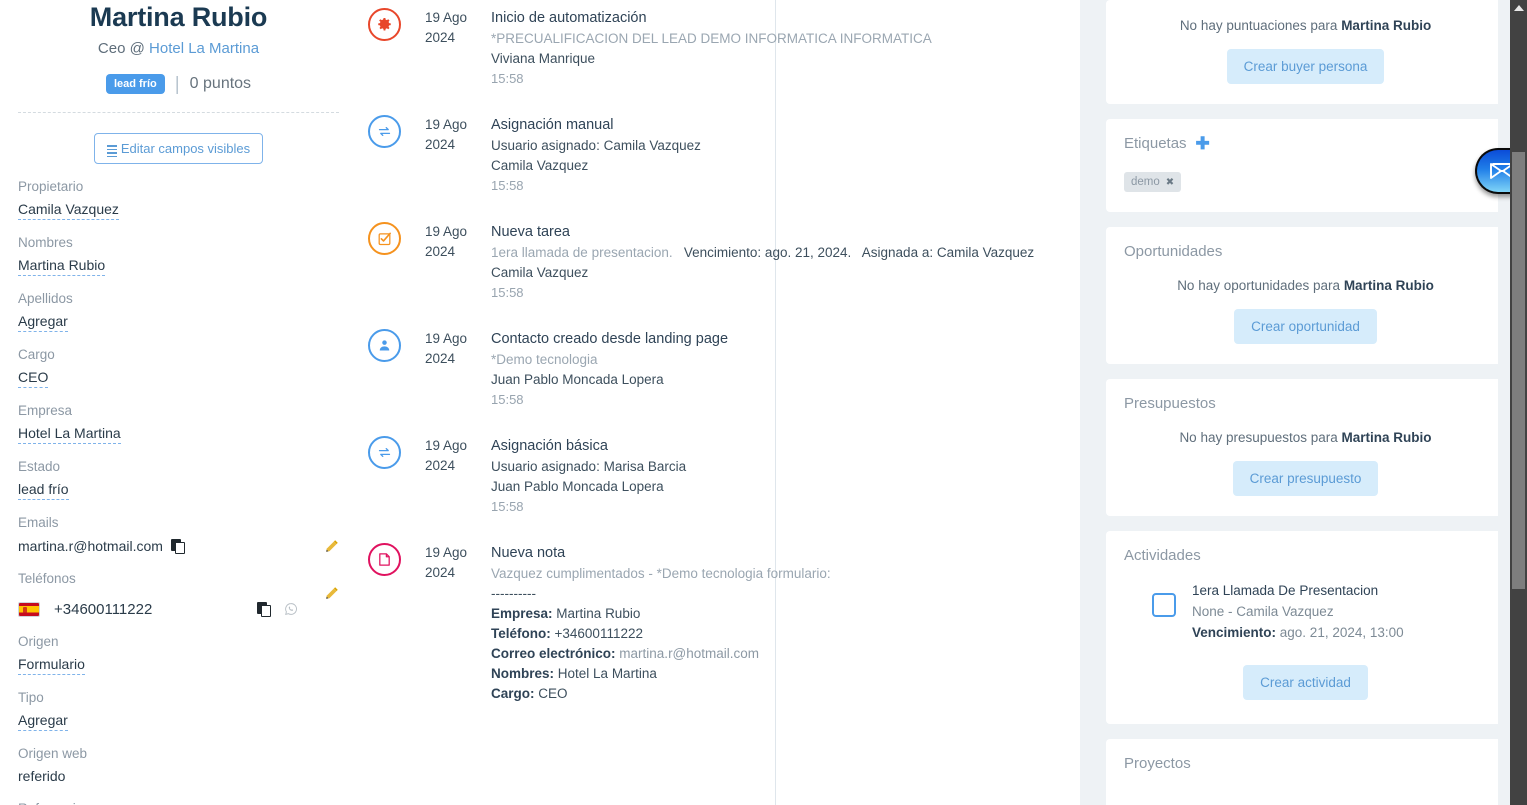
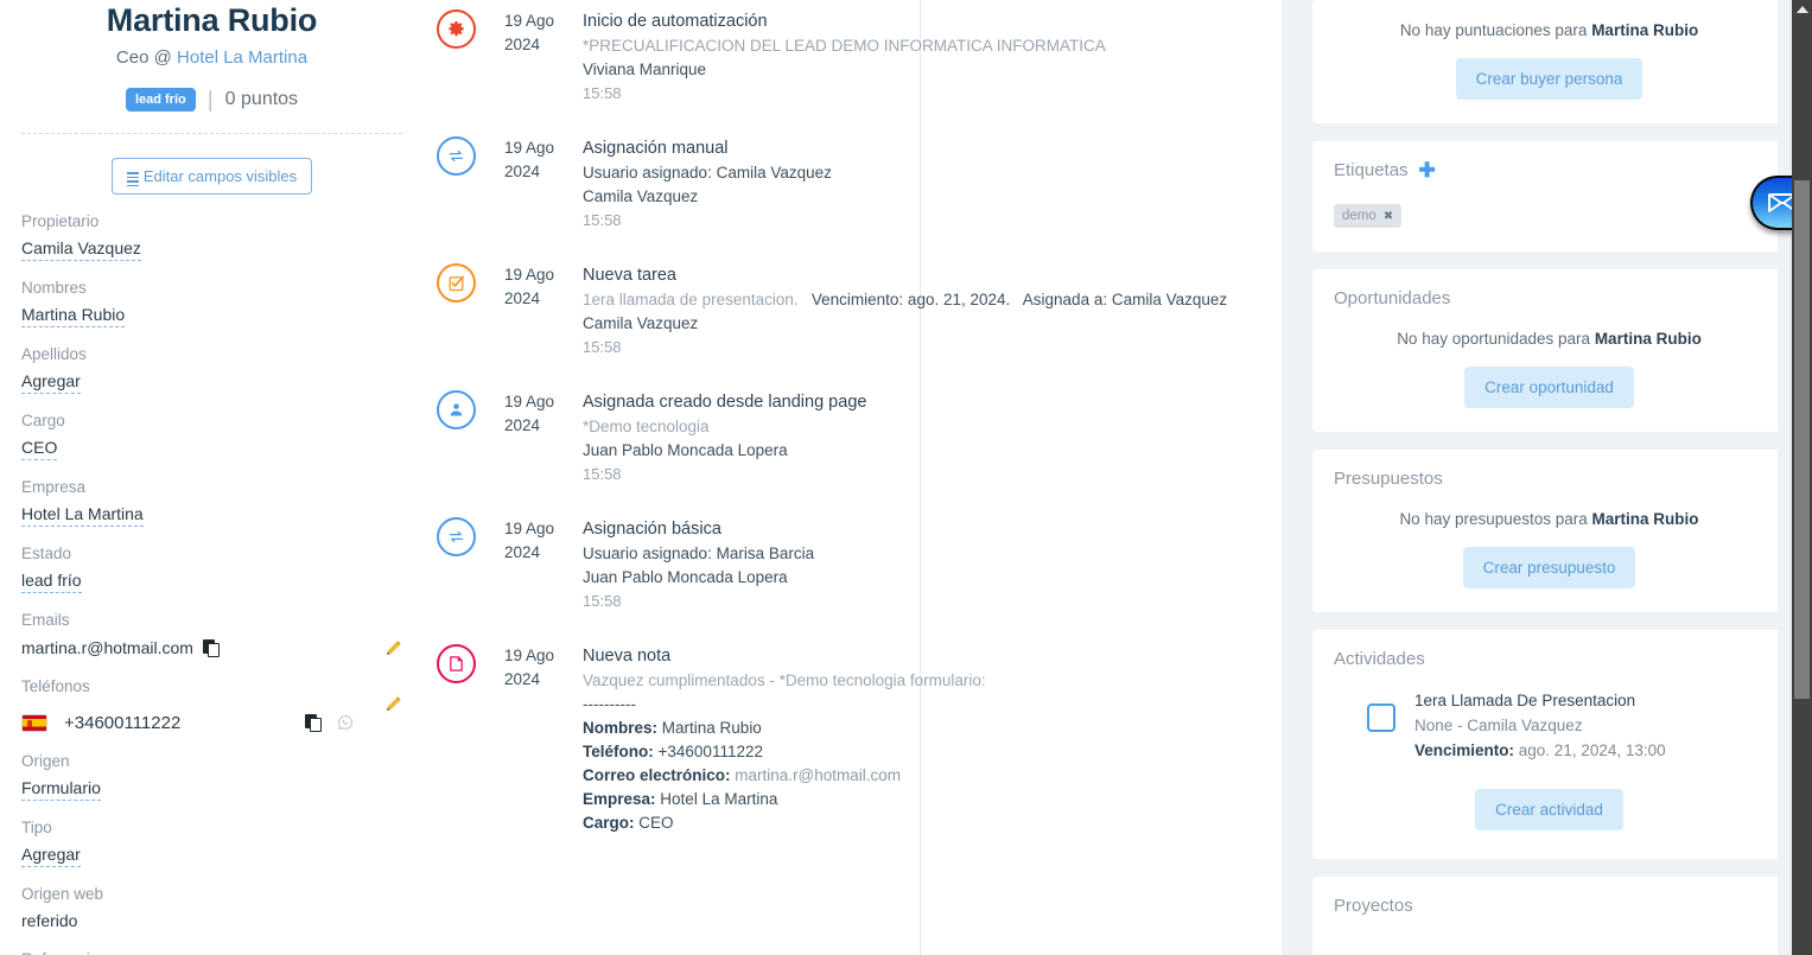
  Martina Rubio
  Ceo @ Hotel La Martina
  lead frío
  |
  0 puntos
  Editar campos visibles
  Propietario
  Camila Vazquez
  Nombres
  Martina Rubio
  Apellidos
  Agregar
  Cargo
  CEO
  Empresa
  Hotel La Martina
  Estado
  lead frío
  Emails
  martina.r@hotmail.com
  Teléfonos
  +34600111222
  Origen
  Formulario
  Tipo
  Agregar
  Origen web
  referido
  19 Ago
  2024
  Inicio de automatización
  *PRECUALIFICACION DEL LEAD DEMO INFORMATICA INFORMATICA
  Viviana Manrique
  15:58
  19 Ago
  2024
  Asignación manual
  Usuario asignado: Camila Vazquez
  Camila Vazquez
  15:58
  19 Ago
  2024
  Nueva tarea
  1era llamada de presentacion. Vencimiento: ago. 21, 2024. Asignada a: Camila Vazquez
  Camila Vazquez
  15:58
  19 Ago
  2024
- Contacto creado desde landing page
+ Asignada creado desde landing page
  *Demo tecnologia
  Juan Pablo Moncada Lopera
  15:58
  19 Ago
  2024
  Asignación básica
  Usuario asignado: Marisa Barcia
  Juan Pablo Moncada Lopera
  15:58
  19 Ago
  2024
  Nueva nota
  Vazquez cumplimentados - *Demo tecnologia formulario:
  ----------
- Empresa: Martina Rubio
+ Nombres: Martina Rubio
  Teléfono: +34600111222
  Correo electrónico: martina.r@hotmail.com
- Nombres: Hotel La Martina
+ Empresa: Hotel La Martina
  Cargo: CEO
  No hay puntuaciones para Martina Rubio
  Crear buyer persona
  Etiquetas
  ✚
  demo
  ✖
  Oportunidades
  No hay oportunidades para Martina Rubio
  Crear oportunidad
  Presupuestos
  No hay presupuestos para Martina Rubio
  Crear presupuesto
  Actividades
  1era Llamada De Presentacion
  None - Camila Vazquez
  Vencimiento: ago. 21, 2024, 13:00
  Crear actividad
  Proyectos
